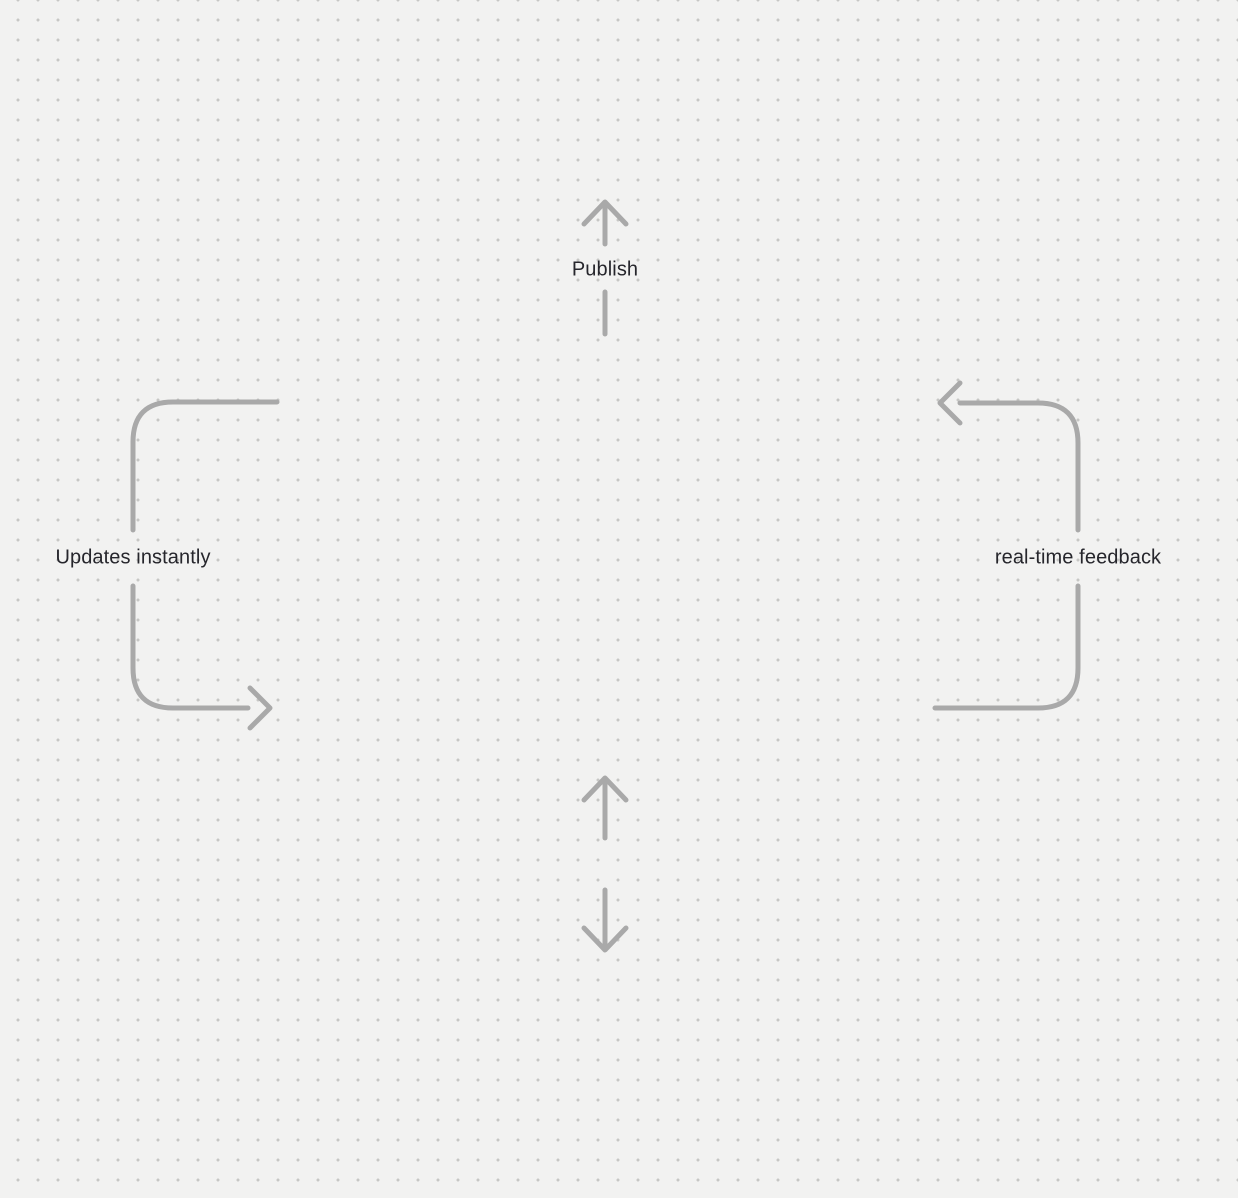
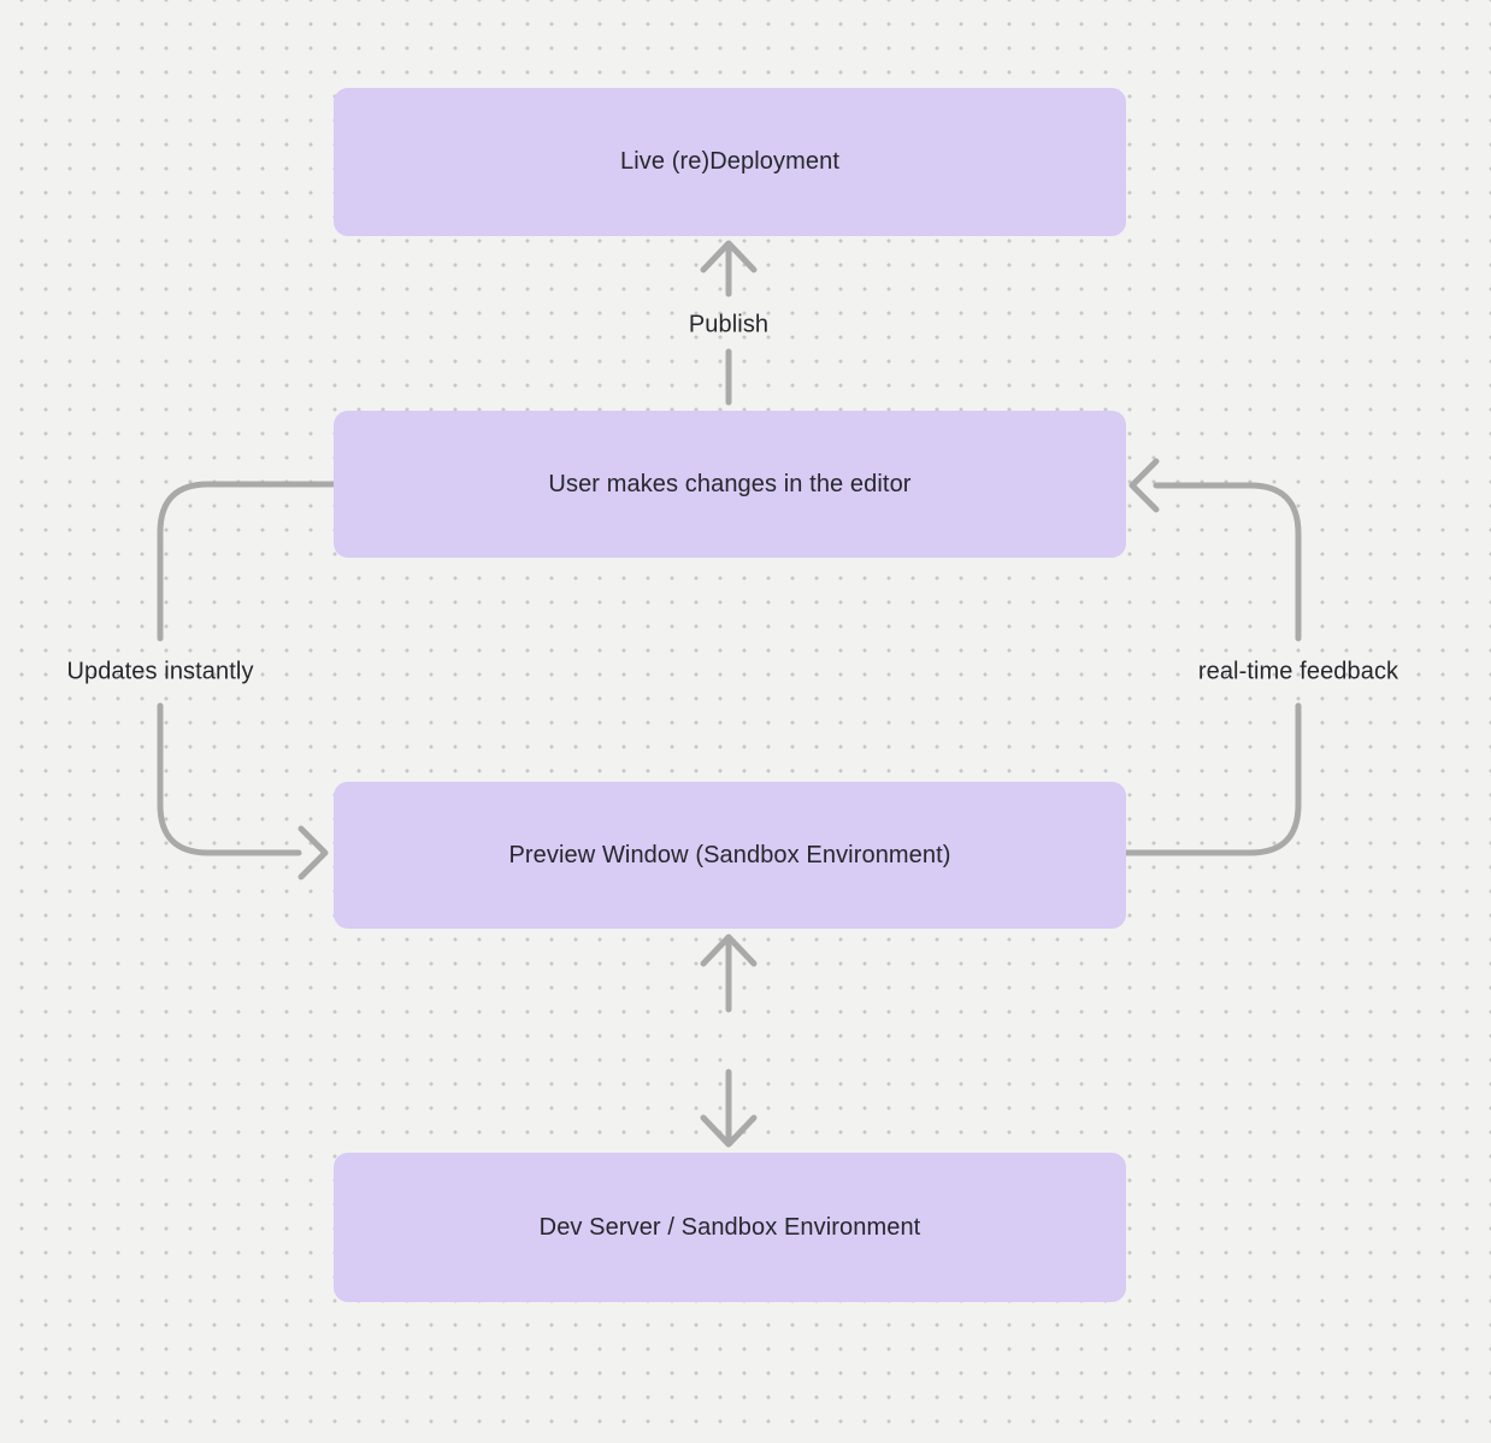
+ Live (re)Deployment
+ User makes changes in the editor
+ Preview Window (Sandbox Environment)
+ Dev Server / Sandbox Environment
  Publish
  Updates instantly
  real-time feedback
